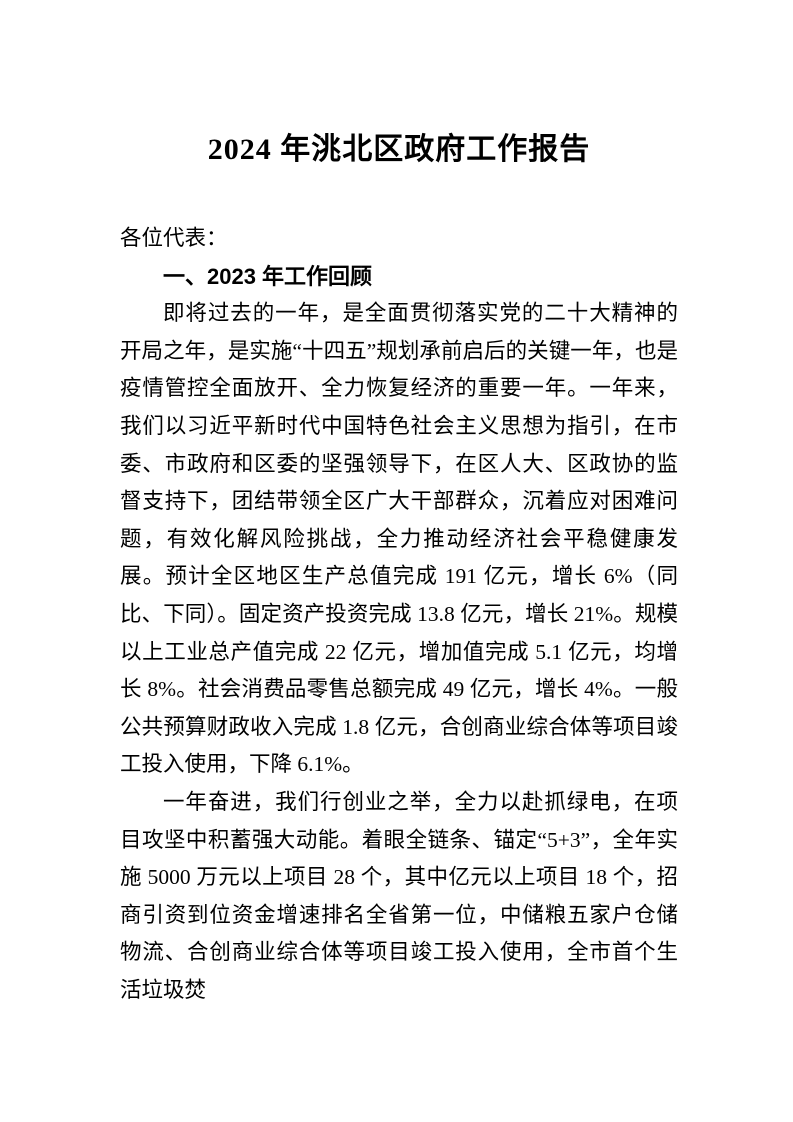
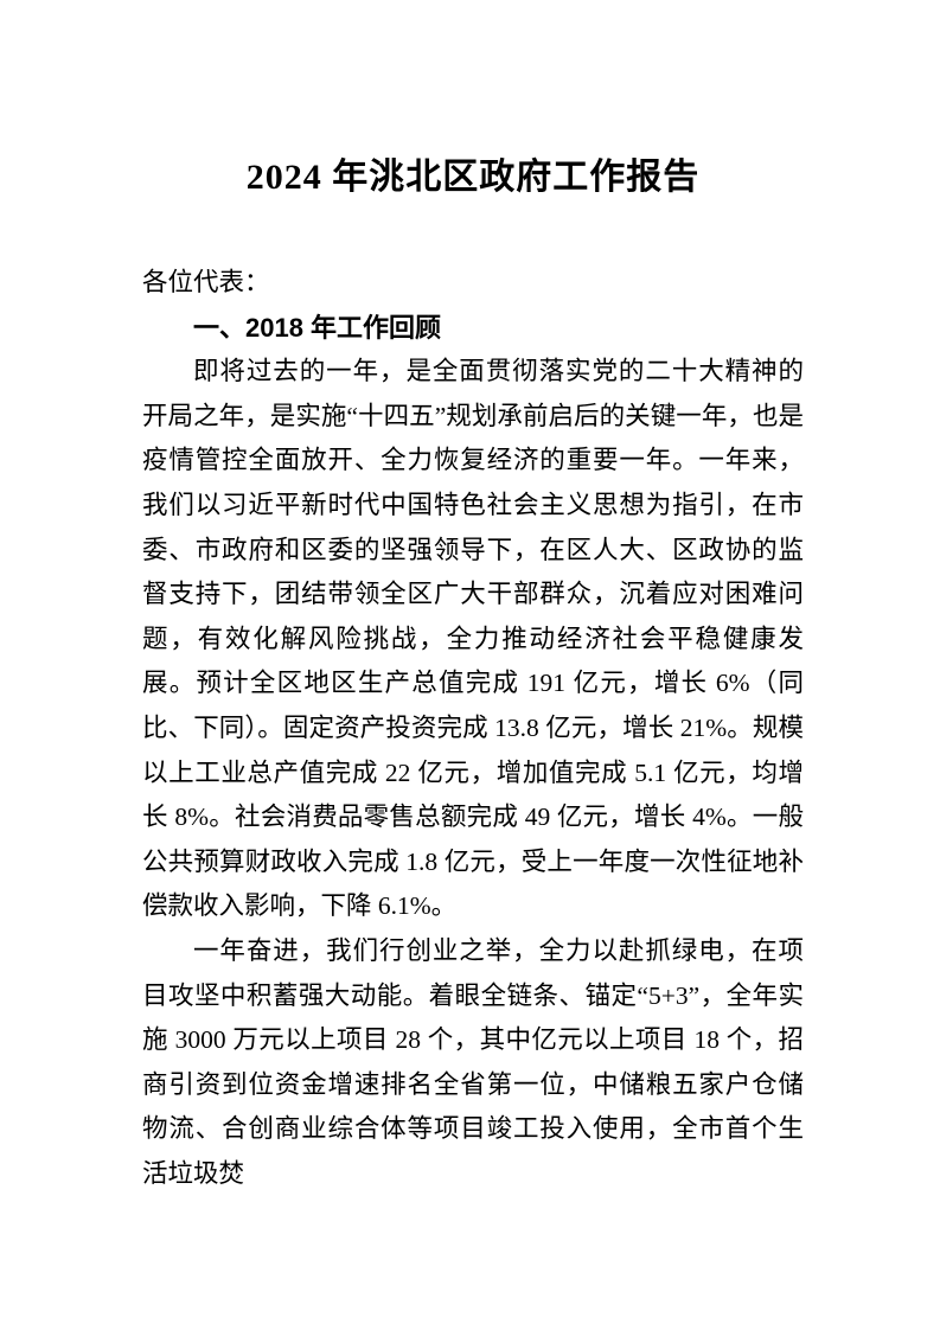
  2024 年洮北区政府工作报告
  各位代表：
- 一、2023 年工作回顾
+ 一、2018 年工作回顾
- 即将过去的一年，是全面贯彻落实党的二十大精神的开局之年，是实施“十四五”规划承前启后的关键一年，也是疫情管控全面放开、全力恢复经济的重要一年。一年来，我们以习近平新时代中国特色社会主义思想为指引，在市委、市政府和区委的坚强领导下，在区人大、区政协的监督支持下，团结带领全区广大干部群众，沉着应对困难问题，有效化解风险挑战，全力推动经济社会平稳健康发展。预计全区地区生产总值完成 191 亿元，增长 6%（同比、下同）。固定资产投资完成 13.8 亿元，增长 21%。规模以上工业总产值完成 22 亿元，增加值完成 5.1 亿元，均增长 8%。社会消费品零售总额完成 49 亿元，增长 4%。一般公共预算财政收入完成 1.8 亿元，合创商业综合体等项目竣工投入使用，下降 6.1%。
+ 即将过去的一年，是全面贯彻落实党的二十大精神的开局之年，是实施“十四五”规划承前启后的关键一年，也是疫情管控全面放开、全力恢复经济的重要一年。一年来，我们以习近平新时代中国特色社会主义思想为指引，在市委、市政府和区委的坚强领导下，在区人大、区政协的监督支持下，团结带领全区广大干部群众，沉着应对困难问题，有效化解风险挑战，全力推动经济社会平稳健康发展。预计全区地区生产总值完成 191 亿元，增长 6%（同比、下同）。固定资产投资完成 13.8 亿元，增长 21%。规模以上工业总产值完成 22 亿元，增加值完成 5.1 亿元，均增长 8%。社会消费品零售总额完成 49 亿元，增长 4%。一般公共预算财政收入完成 1.8 亿元，受上一年度一次性征地补偿款收入影响，下降 6.1%。
- 一年奋进，我们行创业之举，全力以赴抓绿电，在项目攻坚中积蓄强大动能。着眼全链条、锚定“5+3”，全年实施 5000 万元以上项目 28 个，其中亿元以上项目 18 个，招商引资到位资金增速排名全省第一位，中储粮五家户仓储物流、合创商业综合体等项目竣工投入使用，全市首个生活垃圾焚
+ 一年奋进，我们行创业之举，全力以赴抓绿电，在项目攻坚中积蓄强大动能。着眼全链条、锚定“5+3”，全年实施 3000 万元以上项目 28 个，其中亿元以上项目 18 个，招商引资到位资金增速排名全省第一位，中储粮五家户仓储物流、合创商业综合体等项目竣工投入使用，全市首个生活垃圾焚
